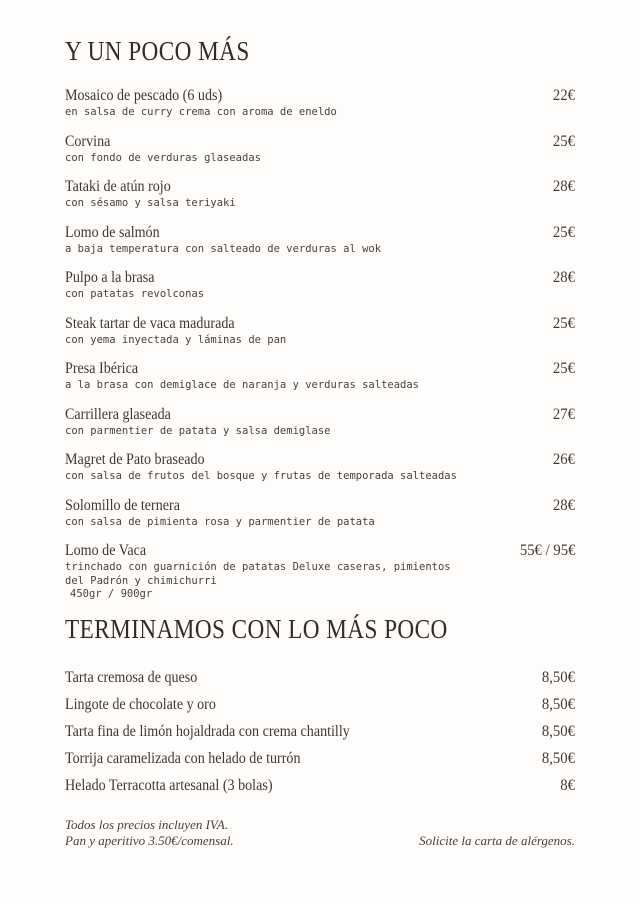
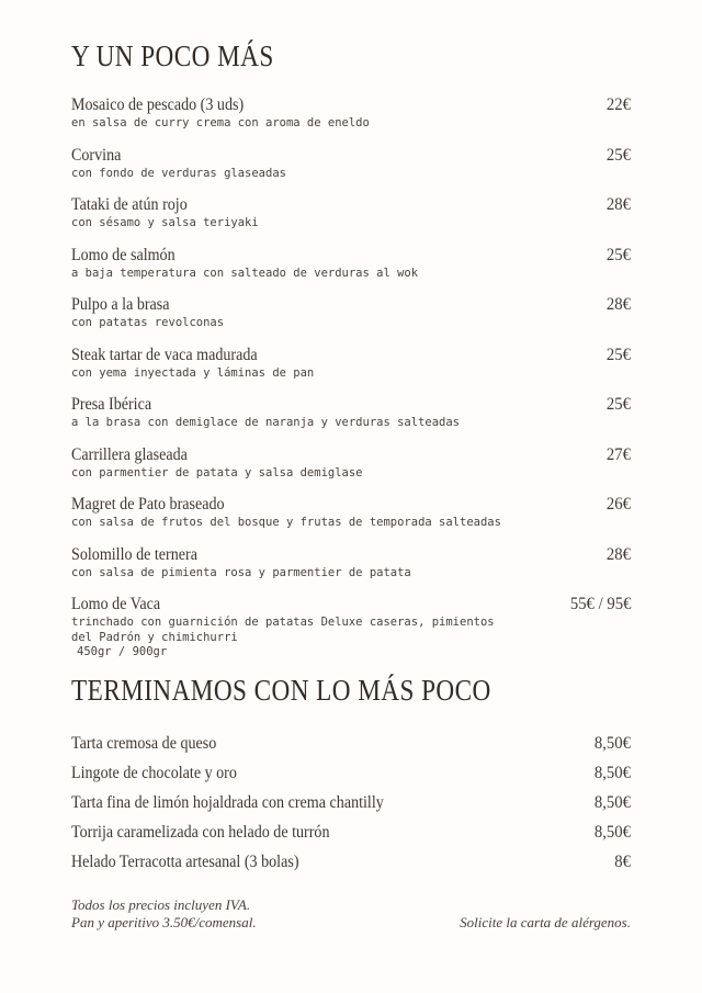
  Y UN POCO MÁS
- Mosaico de pescado (6 uds)
+ Mosaico de pescado (3 uds)
  en salsa de curry crema con aroma de eneldo
  22€
  Corvina
  con fondo de verduras glaseadas
  25€
  Tataki de atún rojo
  con sésamo y salsa teriyaki
  28€
  Lomo de salmón
  a baja temperatura con salteado de verduras al wok
  25€
  Pulpo a la brasa
  con patatas revolconas
  28€
  Steak tartar de vaca madurada
  con yema inyectada y láminas de pan
  25€
  Presa Ibérica
  a la brasa con demiglace de naranja y verduras salteadas
  25€
  Carrillera glaseada
  con parmentier de patata y salsa demiglase
  27€
  Magret de Pato braseado
  con salsa de frutos del bosque y frutas de temporada salteadas
  26€
  Solomillo de ternera
  con salsa de pimienta rosa y parmentier de patata
  28€
  Lomo de Vaca
  trinchado con guarnición de patatas Deluxe caseras, pimientos del Padrón y chimichurri
  450gr / 900gr
  55€ / 95€
  TERMINAMOS CON LO MÁS POCO
  Tarta cremosa de queso
  8,50€
  Lingote de chocolate y oro
  8,50€
  Tarta fina de limón hojaldrada con crema chantilly
  8,50€
  Torrija caramelizada con helado de turrón
  8,50€
  Helado Terracotta artesanal (3 bolas)
  8€
  Todos los precios incluyen IVA.
  Pan y aperitivo 3.50€/comensal.
  Solicite la carta de alérgenos.
